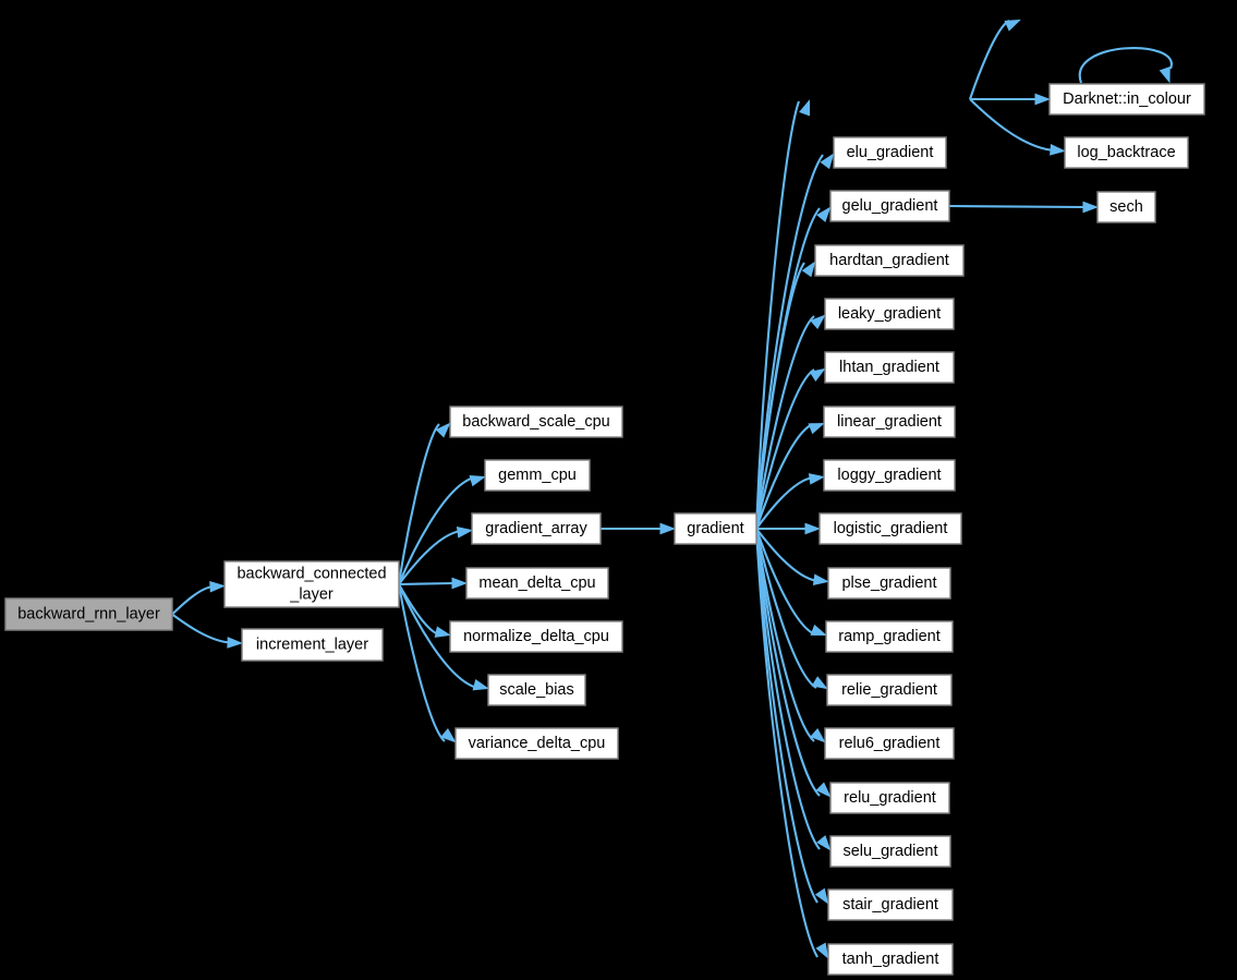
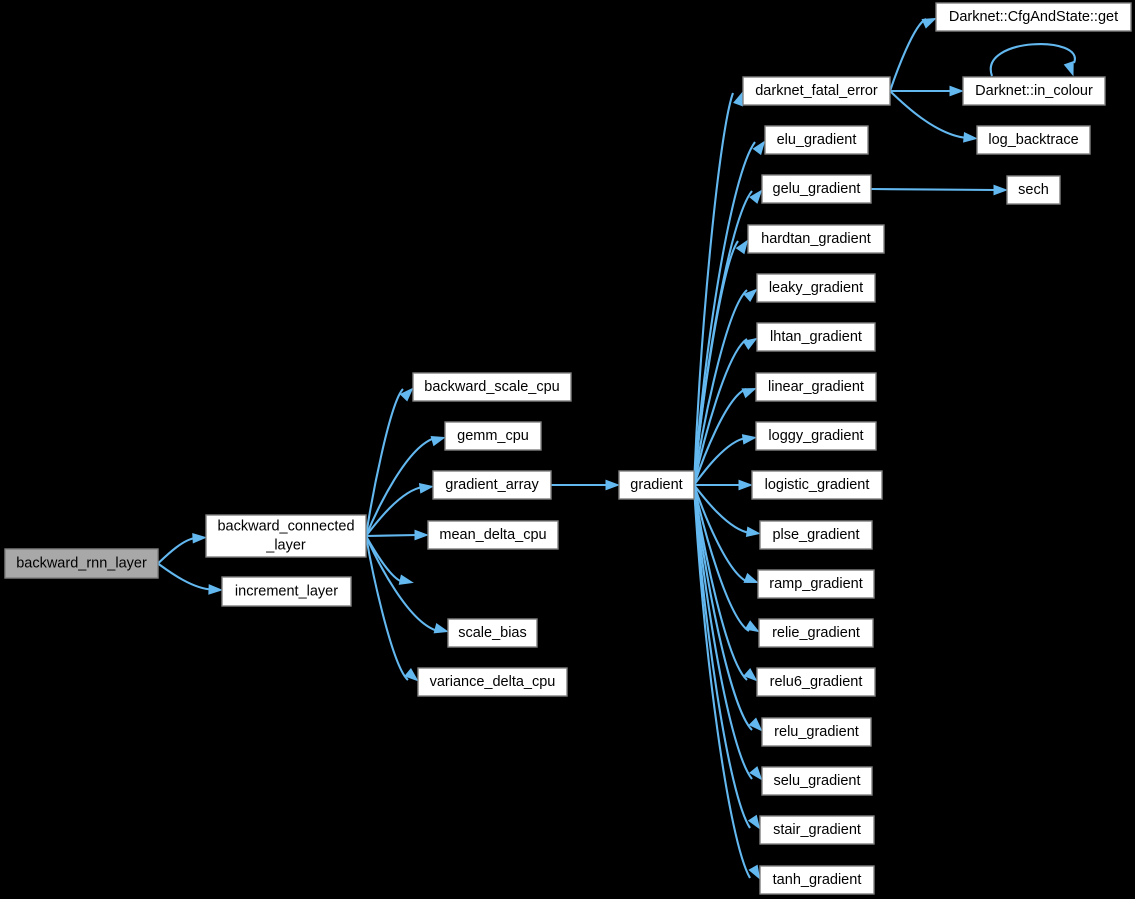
  backward_rnn_layer
  backward_connected
  _layer
  increment_layer
  backward_scale_cpu
  gemm_cpu
  gradient_array
  mean_delta_cpu
- normalize_delta_cpu
  scale_bias
  variance_delta_cpu
  gradient
+ darknet_fatal_error
  elu_gradient
  gelu_gradient
  hardtan_gradient
  leaky_gradient
  lhtan_gradient
  linear_gradient
  loggy_gradient
  logistic_gradient
  plse_gradient
  ramp_gradient
  relie_gradient
  relu6_gradient
  relu_gradient
  selu_gradient
  stair_gradient
  tanh_gradient
+ Darknet::CfgAndState::get
  Darknet::in_colour
  log_backtrace
  sech
